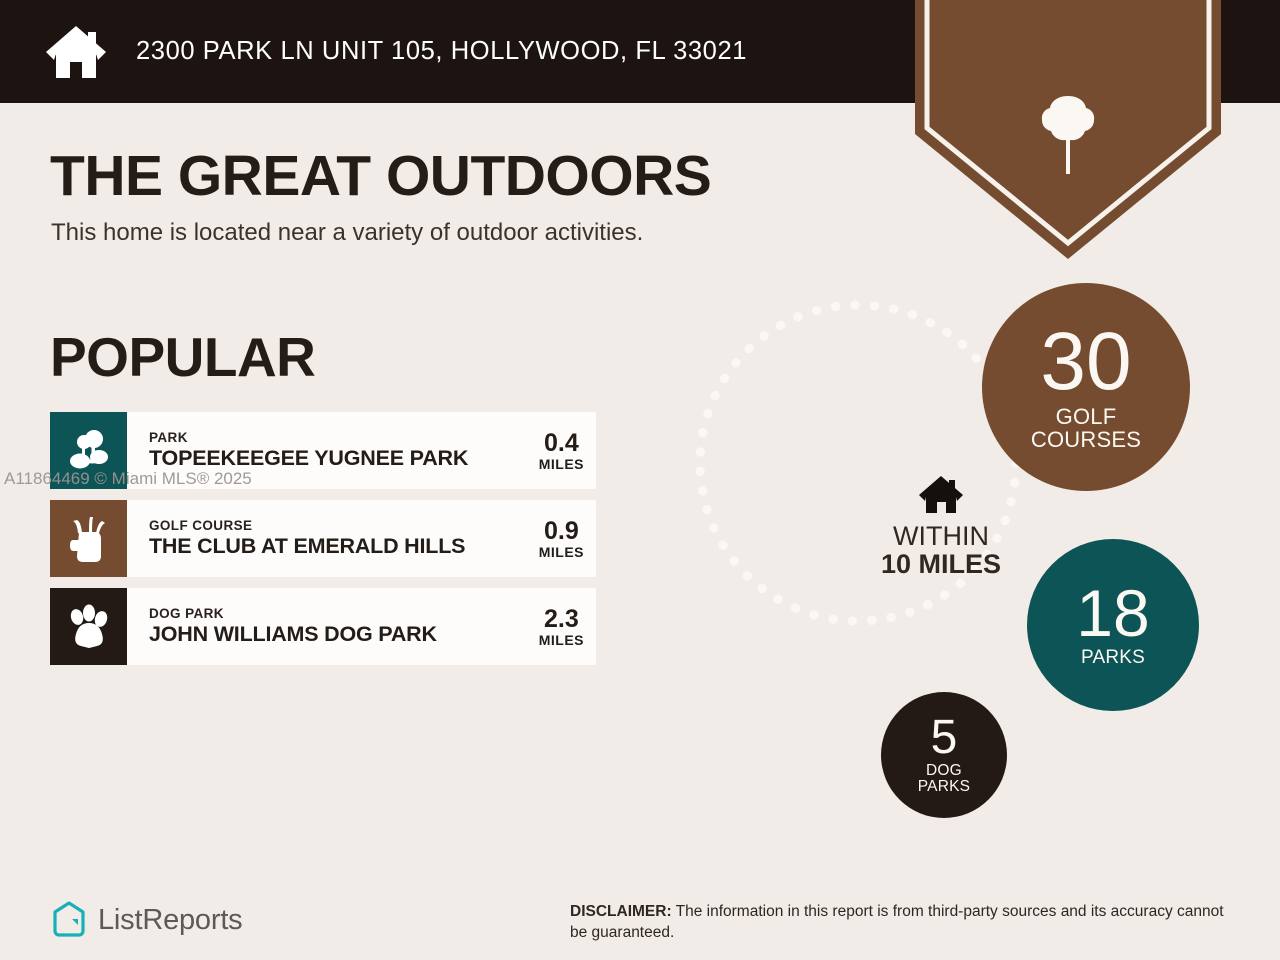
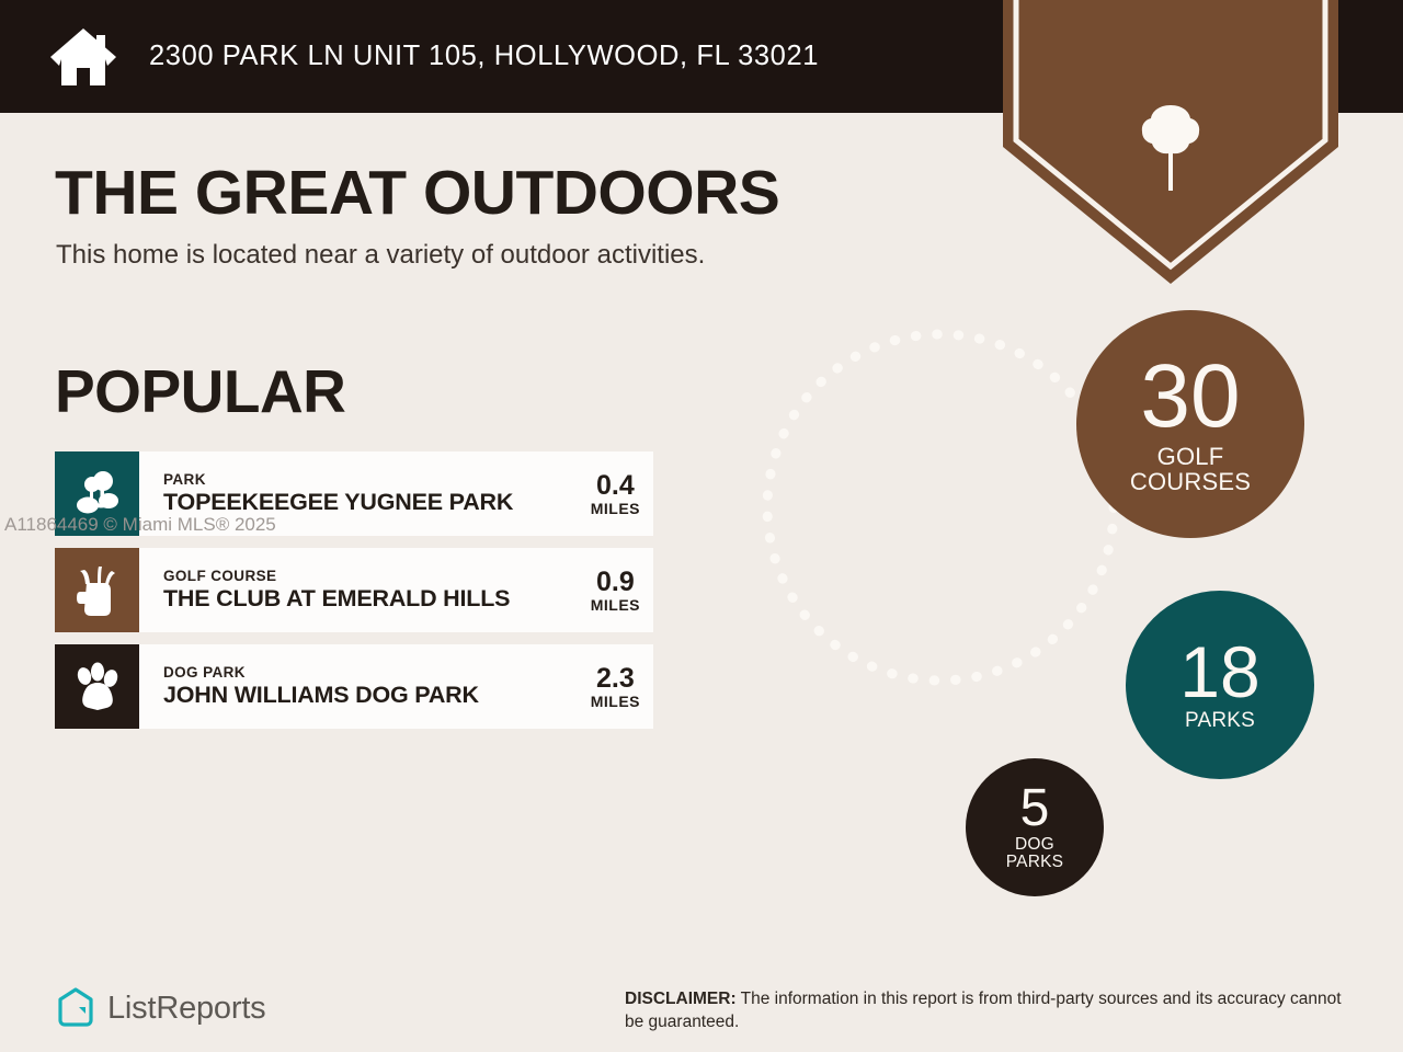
  2300 PARK LN UNIT 105, HOLLYWOOD, FL 33021
  THE GREAT OUTDOORS
  This home is located near a variety of outdoor activities.
  POPULAR
  PARK
  TOPEEKEEGEE YUGNEE PARK
  0.4
  MILES
  GOLF COURSE
  THE CLUB AT EMERALD HILLS
  0.9
  MILES
  DOG PARK
  JOHN WILLIAMS DOG PARK
  2.3
  MILES
  A11864469 © Miami MLS® 2025
- WITHIN
- 10 MILES
  30
  GOLF
  COURSES
  18
  PARKS
  5
  DOG
  PARKS
  ListReports
  DISCLAIMER: The information in this report is from third-party sources and its accuracy cannot be guaranteed.
